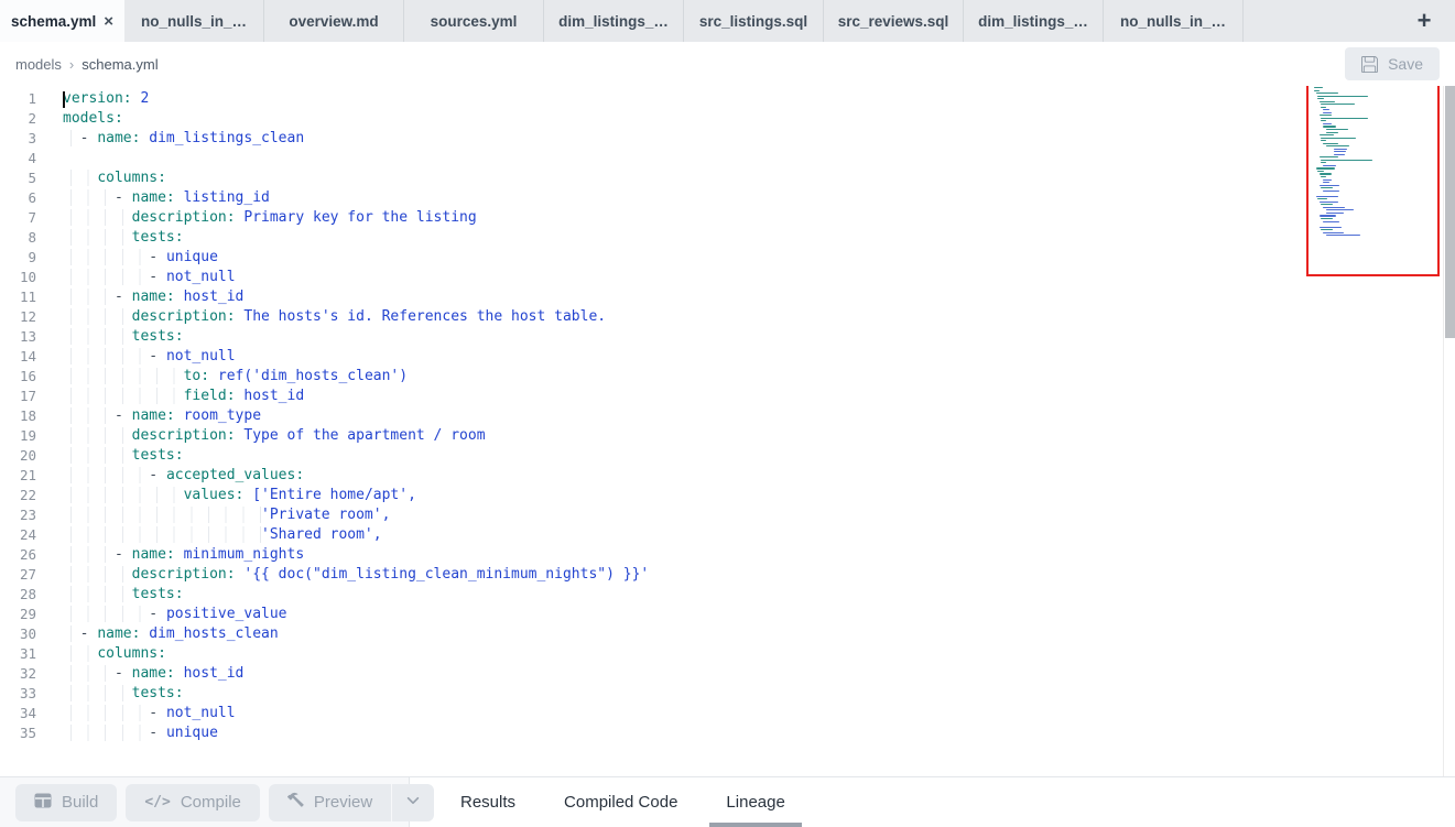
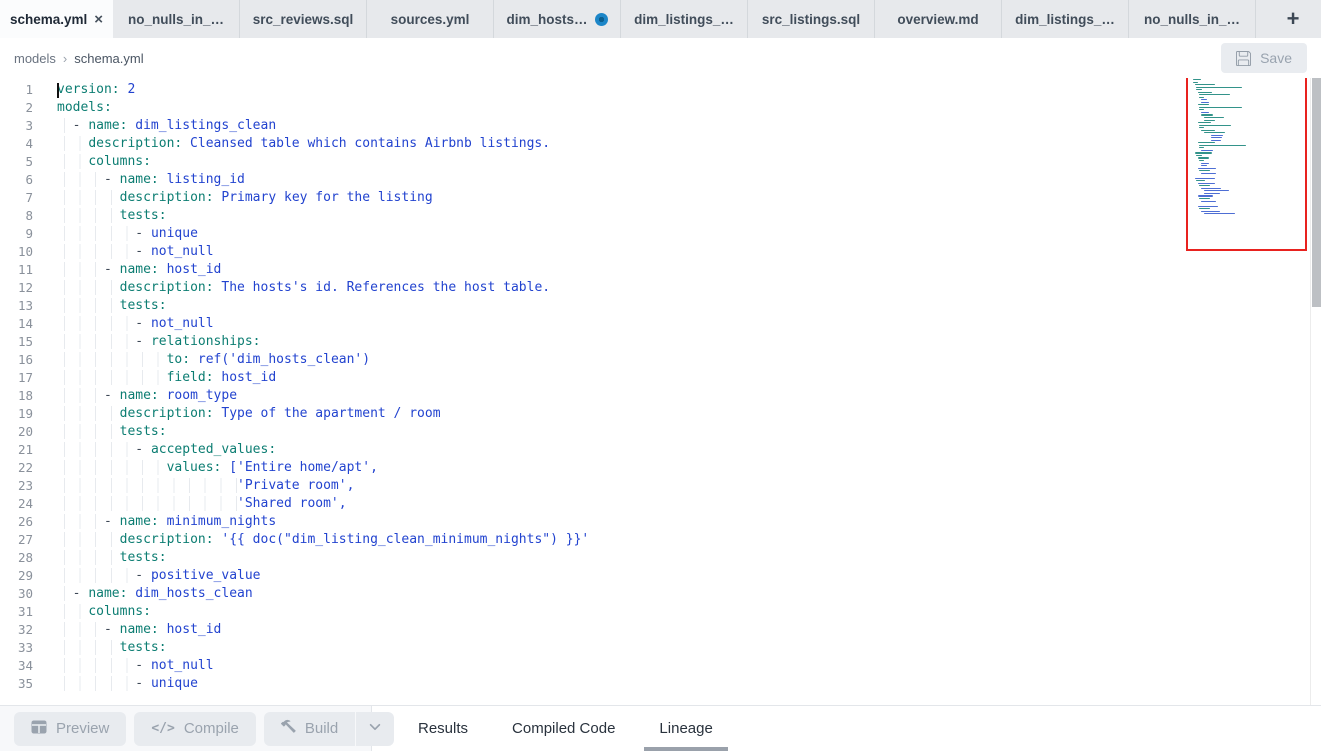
  schema.yml
  ×
  no_nulls_in_…
- overview.md
+ src_reviews.sql
  sources.yml
+ dim_hosts…
  dim_listings_…
  src_listings.sql
- src_reviews.sql
+ overview.md
  dim_listings_…
  no_nulls_in_…
  +
  models
  ›
  schema.yml
  Save
  1
  version: 2
  2
  models:
  3
  - name: dim_listings_clean
  4
+ description: Cleansed table which contains Airbnb listings.
  5
  columns:
  6
  - name: listing_id
  7
  description: Primary key for the listing
  8
  tests:
  9
  - unique
  10
  - not_null
  11
  - name: host_id
  12
  description: The hosts's id. References the host table.
  13
  tests:
  14
  - not_null
+ 15
+ - relationships:
  16
  to: ref('dim_hosts_clean')
  17
  field: host_id
  18
  - name: room_type
  19
  description: Type of the apartment / room
  20
  tests:
  21
  - accepted_values:
  22
  values: ['Entire home/apt',
  23
  'Private room',
  24
  'Shared room',
  26
  - name: minimum_nights
  27
  description: '{{ doc("dim_listing_clean_minimum_nights") }}'
  28
  tests:
  29
  - positive_value
  30
  - name: dim_hosts_clean
  31
  columns:
  32
  - name: host_id
  33
  tests:
  34
  - not_null
  35
  - unique
- Build
+ Preview
  </>
  Compile
- Preview
+ Build
  Results
  Compiled Code
  Lineage
